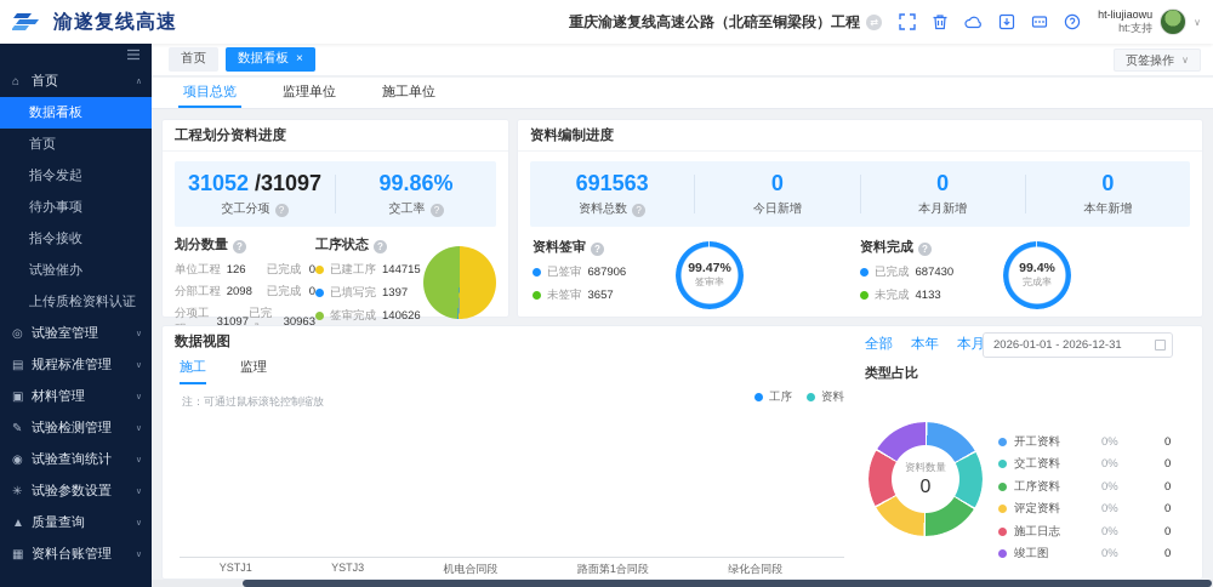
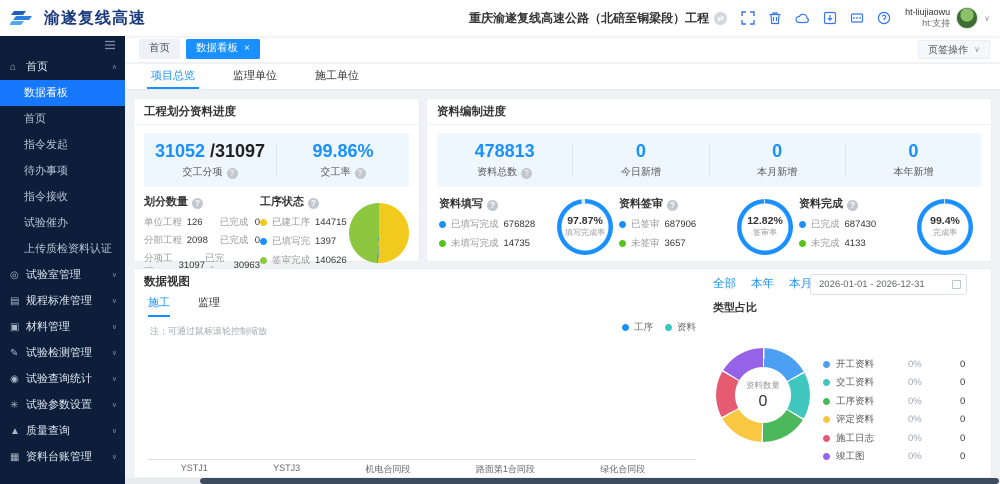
  渝遂复线高速
  重庆渝遂复线高速公路（北碚至铜梁段）工程
  ⇄
  ht-liujiaowu
  ht:支持
  ∨
  ⌂
  首页
  数据看板
  首页
  指令发起
  待办事项
  指令接收
  试验催办
  上传质检资料认证
  ◎
  试验室管理
  ▤
  规程标准管理
  ▣
  材料管理
  ✎
  试验检测管理
  ◉
  试验查询统计
  ✳
  试验参数设置
  ▲
  质量查询
  ▦
  资料台账管理
  首页
  数据看板
  ×
  页签操作
  ∨
  项目总览
  监理单位
  施工单位
  工程划分资料进度
  31052 /31097
  交工分项
  99.86%
  交工率
  划分数量
  单位工程
  126
  已完成
  0
  分部工程
  2098
  已完成
  0
  分项工
  31097
  30963
  工序状态
  已建工序
  144715
  已填写完
  1397
  签审完成
  140626
  资料编制进度
- 691563
+ 478813
  资料总数
  0
  今日新增
  0
  本月新增
  0
  本年新增
+ 资料填写
+ 已填写完成
+ 676828
+ 未填写完成
+ 14735
+ 97.87%
+ 填写完成率
  资料签审
  已签审
  687906
  未签审
  3657
- 99.47%
+ 12.82%
  签审率
  资料完成
  已完成
  687430
  未完成
  4133
  99.4%
  完成率
  数据视图
  施工
  监理
  全部
  本年
  本月
  2026-01-01 - 2026-12-31
  类型占比
  注：可通过鼠标滚轮控制缩放
  工序
  资料
  YSTJ1
  YSTJ3
  机电合同段
  路面第1合同段
  绿化合同段
  资料数量
  0
  开工资料
  0%
  0
  交工资料
  0%
  0
  工序资料
  0%
  0
  评定资料
  0%
  0
  施工日志
  0%
  0
  竣工图
  0%
  0
